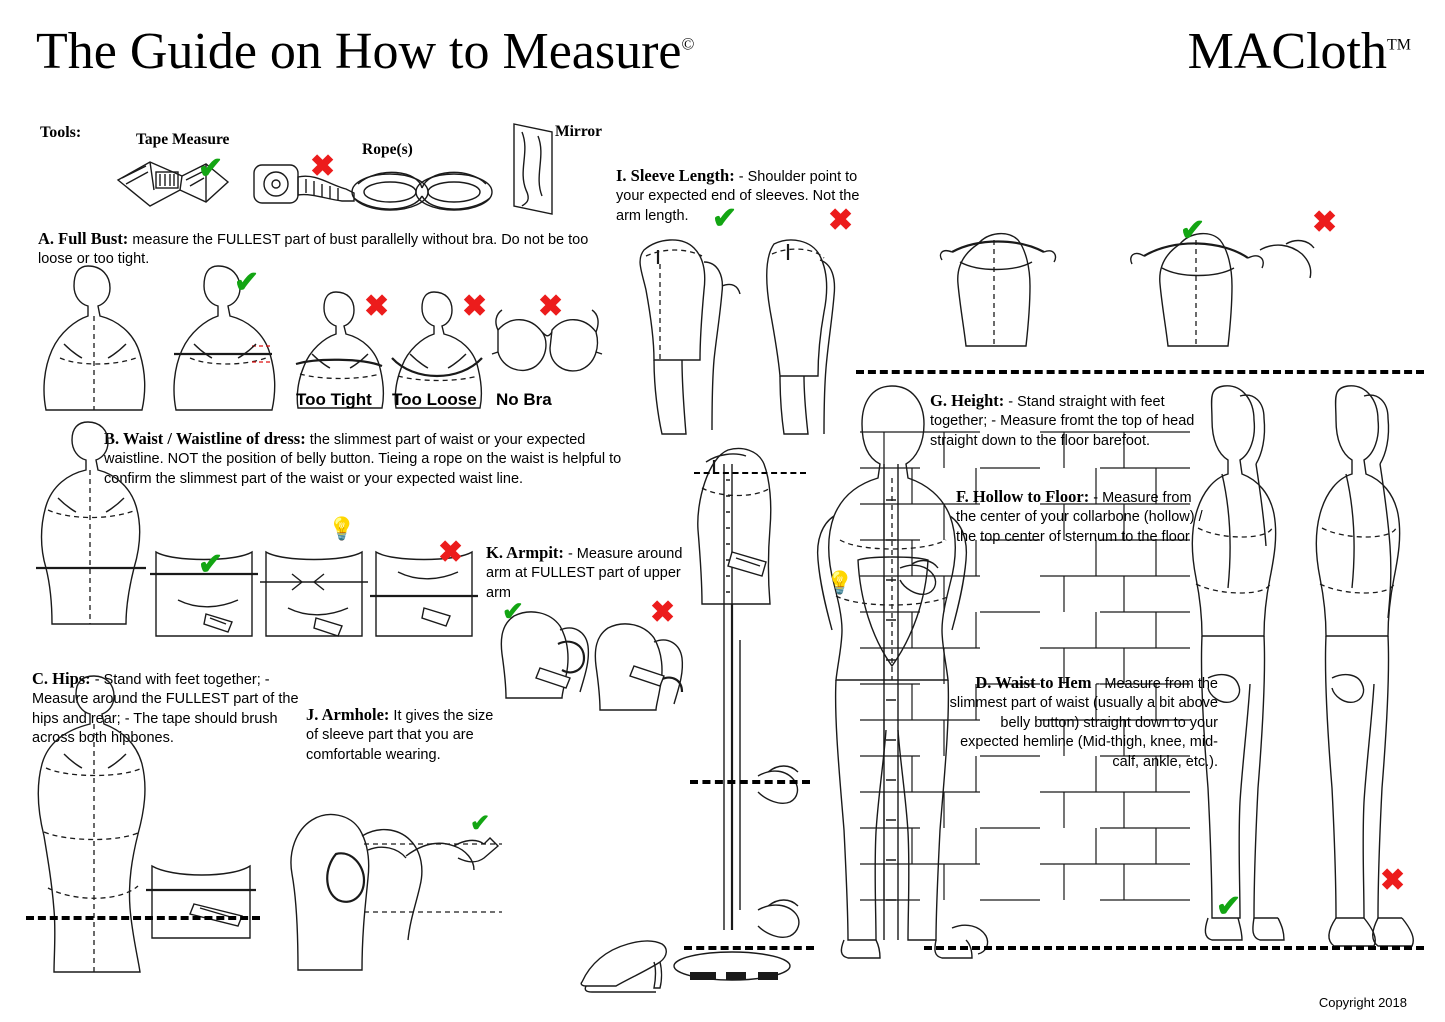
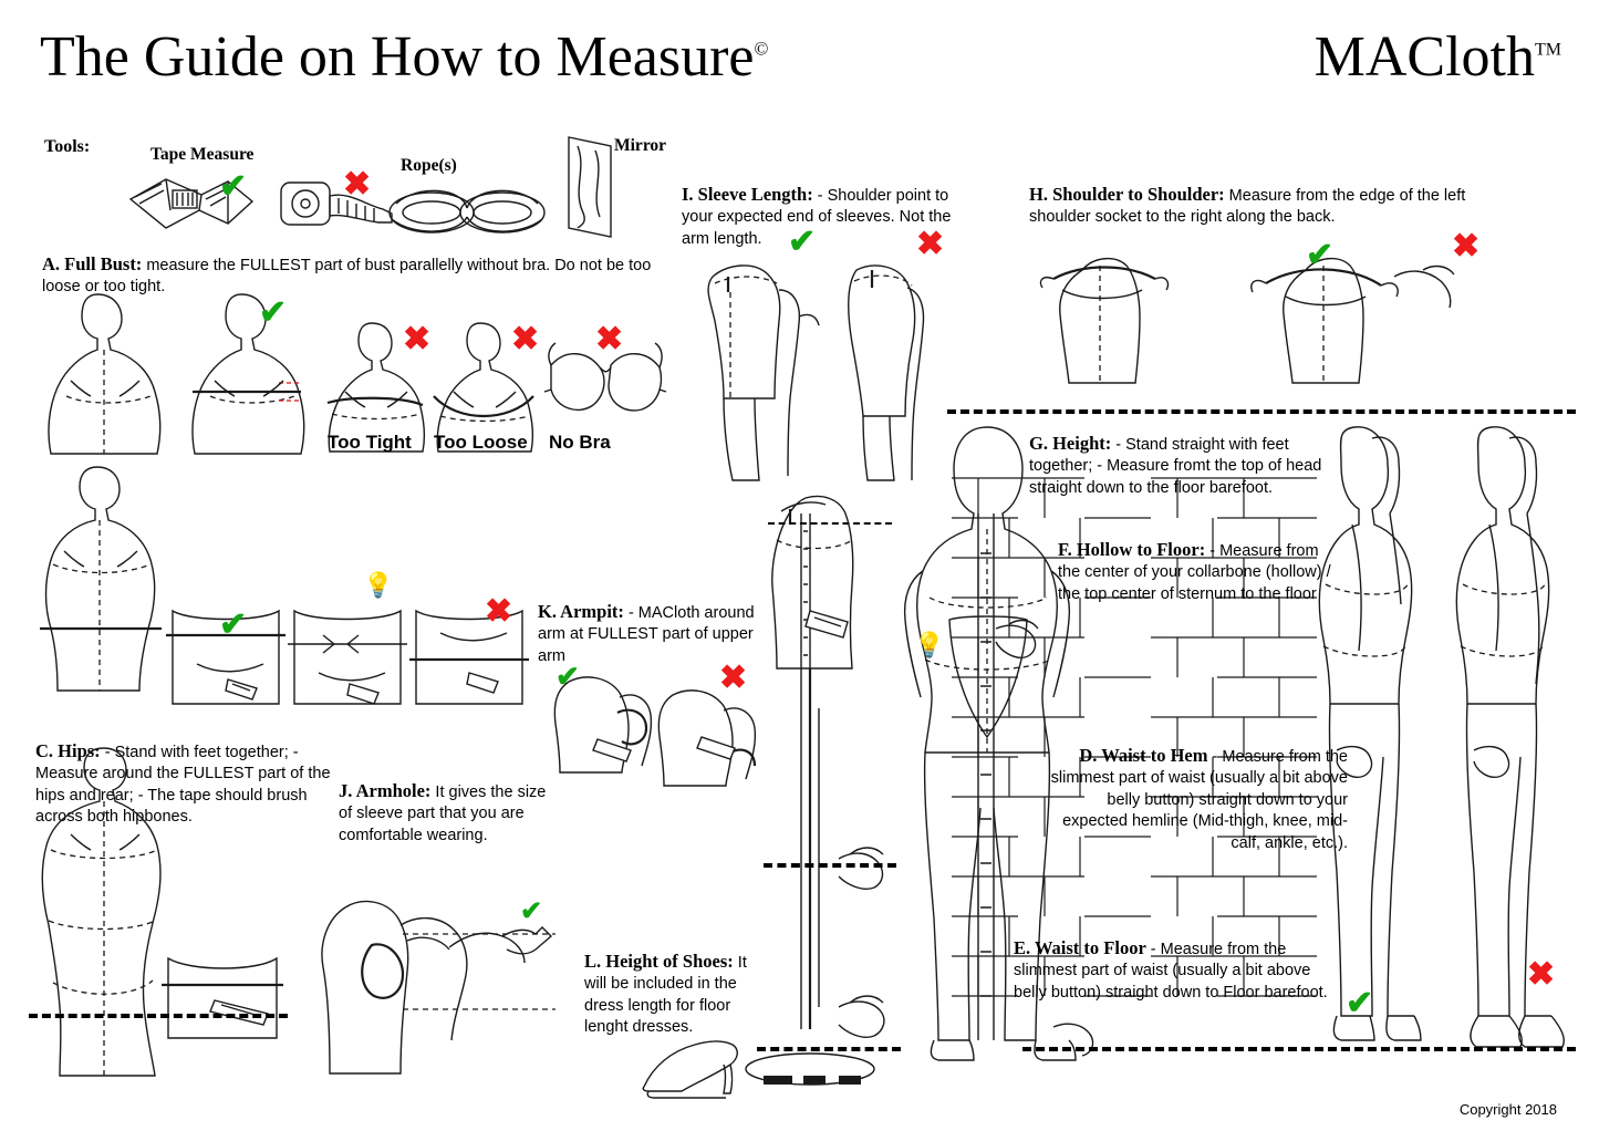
  The Guide on How to Measure©
  MAClothTM
  Copyright 2018
  Tools:
  Tape Measure
  Rope(s)
  Mirror
  ✔
  ✖
  A. Full Bust: measure the FULLEST part of bust parallelly without bra. Do not be too loose or too tight.
  ✔
  ✖
  Too Tight
  ✖
  Too Loose
  ✖
  No Bra
- B. Waist / Waistline of dress: the slimmest part of waist or your expected waistline. NOT the position of belly button. Tieing a rope on the waist is helpful to confirm the slimmest part of the waist or your expected waist line.
  ✔
  💡
  ✖
  C. Hip: - Stand with feet together; - Measure around the FULLEST part of the hips and rear; - The tape should brush across both hibones.
  J. Armhole: It gives the size of sleeve part that you are comfortable wearing.
  ✔
- K. Armpit: - Measure around arm at FULLEST part of upper arm
+ K. Armpit: - MACloth around arm at FULLEST part of upper arm
  ✔
  ✖
  I. Sleeve Length: - Shoulder point to your expected end of sleeves. Not the arm length.
  ✔
  ✖
+ H. Shoulder to Shoulder: Measure from the edge of the left shoulder socket to the right along the back.
  ✔
  ✖
  💡
  ✖
  G. Height: - Stand straight with feet together; - Measure fromt the top of head straight down to the floor barefoot.
  F. Hollow to Floor: - Measure from the center of your collarbone (hollow) / the top center of sternum to the floor
  D. Waist to Hem - Measure from the slimmest part of waist (usually a bit above belly button) straight down to your expected hemline (Mid-thigh, knee, mid-calf, ankle, etc.).
+ E. Waist to Floor - Measure from the slimmest part of waist (usually a bit above belly button) straight down to Floor barefoot.
  ✔
+ L. Height of Shoes: It will be included in the dress length for floor lenght dresses.
